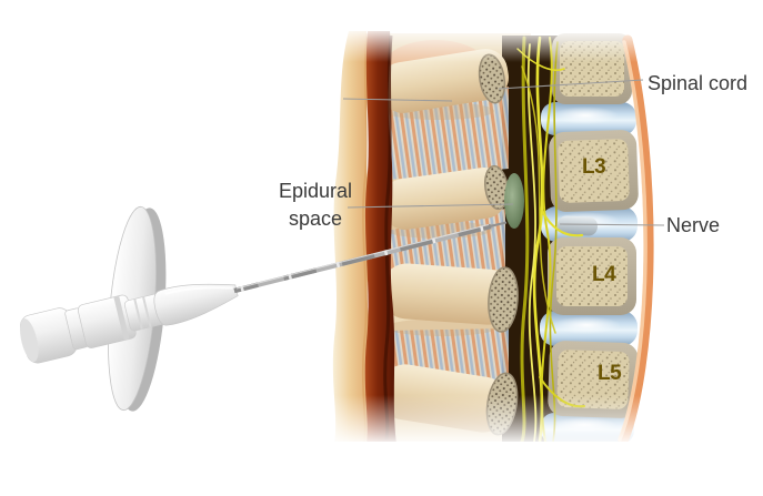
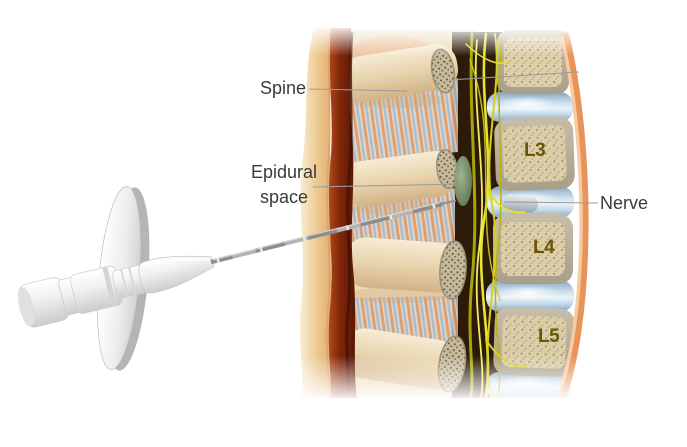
+ Spine
  Epidural space
- Spinal cord
  Nerve
  L3
  L4
  L5
